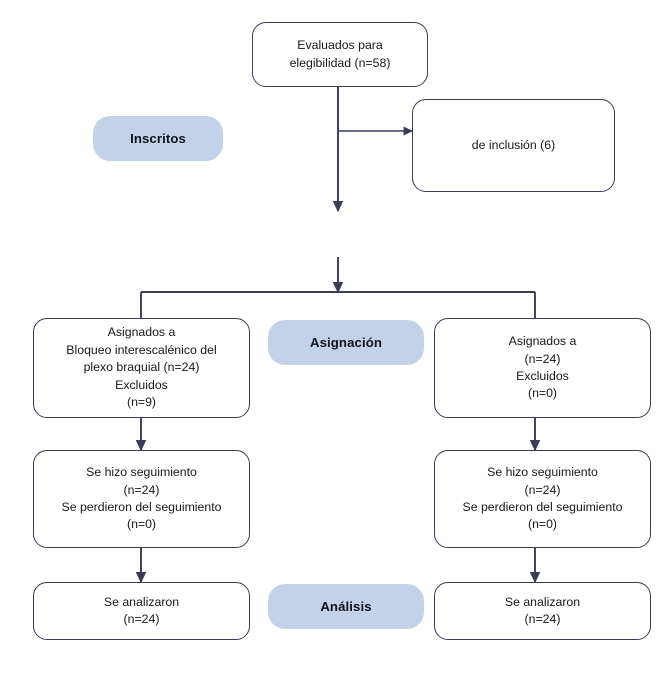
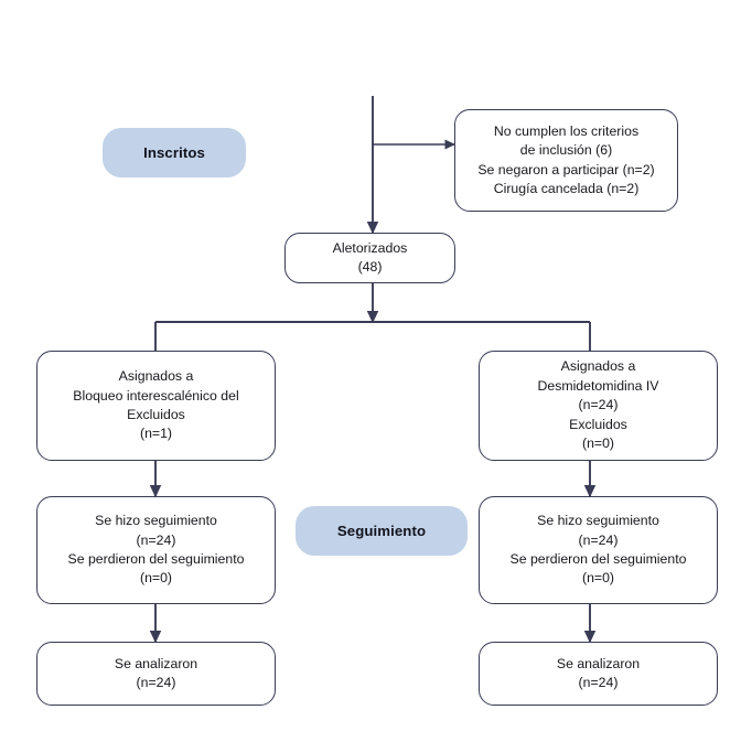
- Evaluados para
- elegibilidad (n=58)
  Inscritos
+ No cumplen los criterios
  de inclusión (6)
+ Se negaron a participar (n=2)
+ Cirugía cancelada (n=2)
+ Aletorizados
+ (48)
  Asignados a
  Bloqueo interescalénico del
- plexo braquial (n=24)
  Excluidos
- (n=9)
+ (n=1)
- Asignación
  Asignados a
+ Desmidetomidina IV
  (n=24)
  Excluidos
  (n=0)
  Se hizo seguimiento
  (n=24)
  Se perdieron del seguimiento
  (n=0)
+ Seguimiento
  Se hizo seguimiento
  (n=24)
  Se perdieron del seguimiento
  (n=0)
  Se analizaron
  (n=24)
- Análisis
  Se analizaron
  (n=24)
